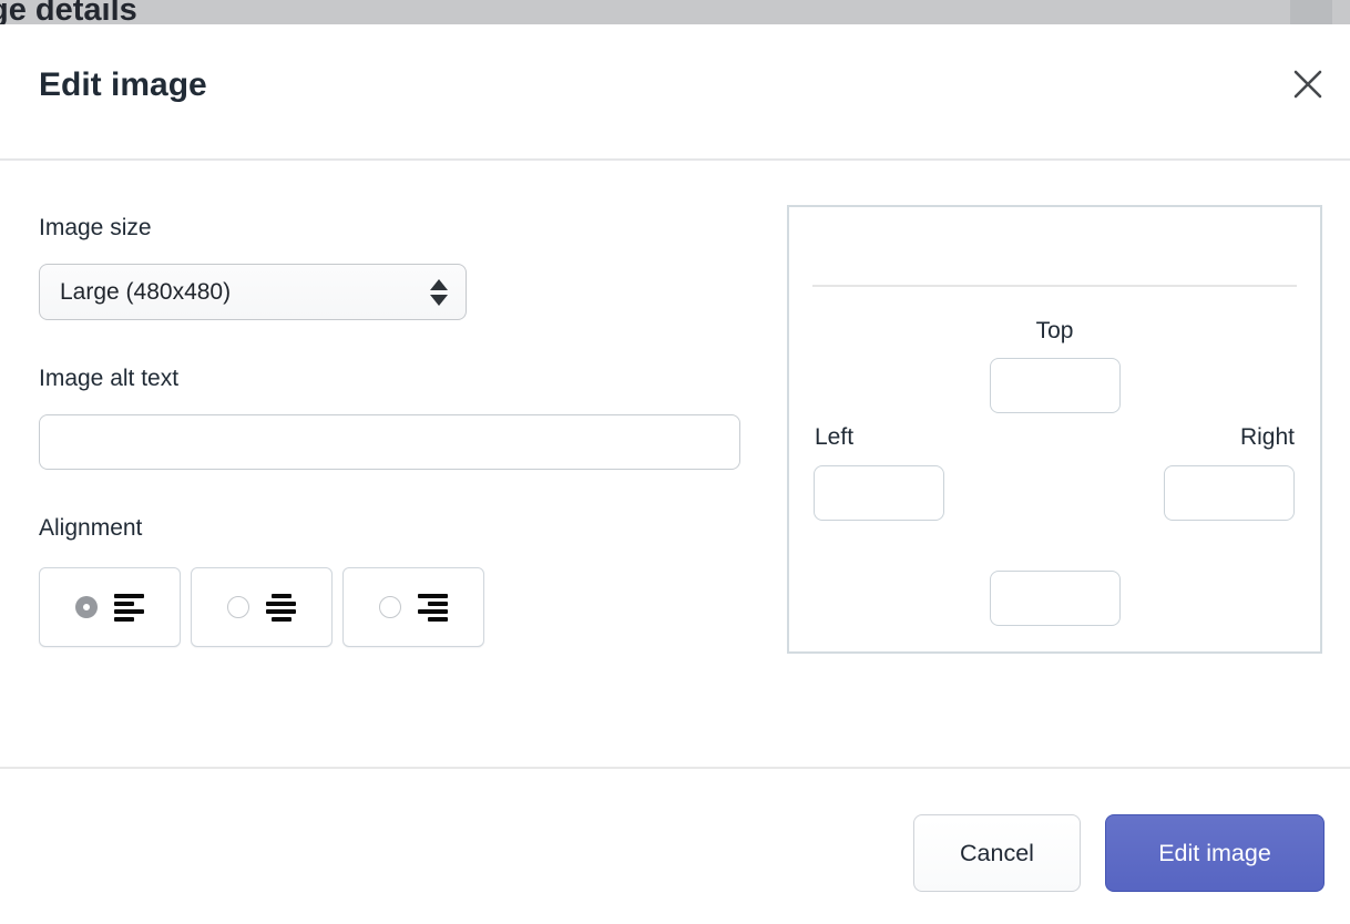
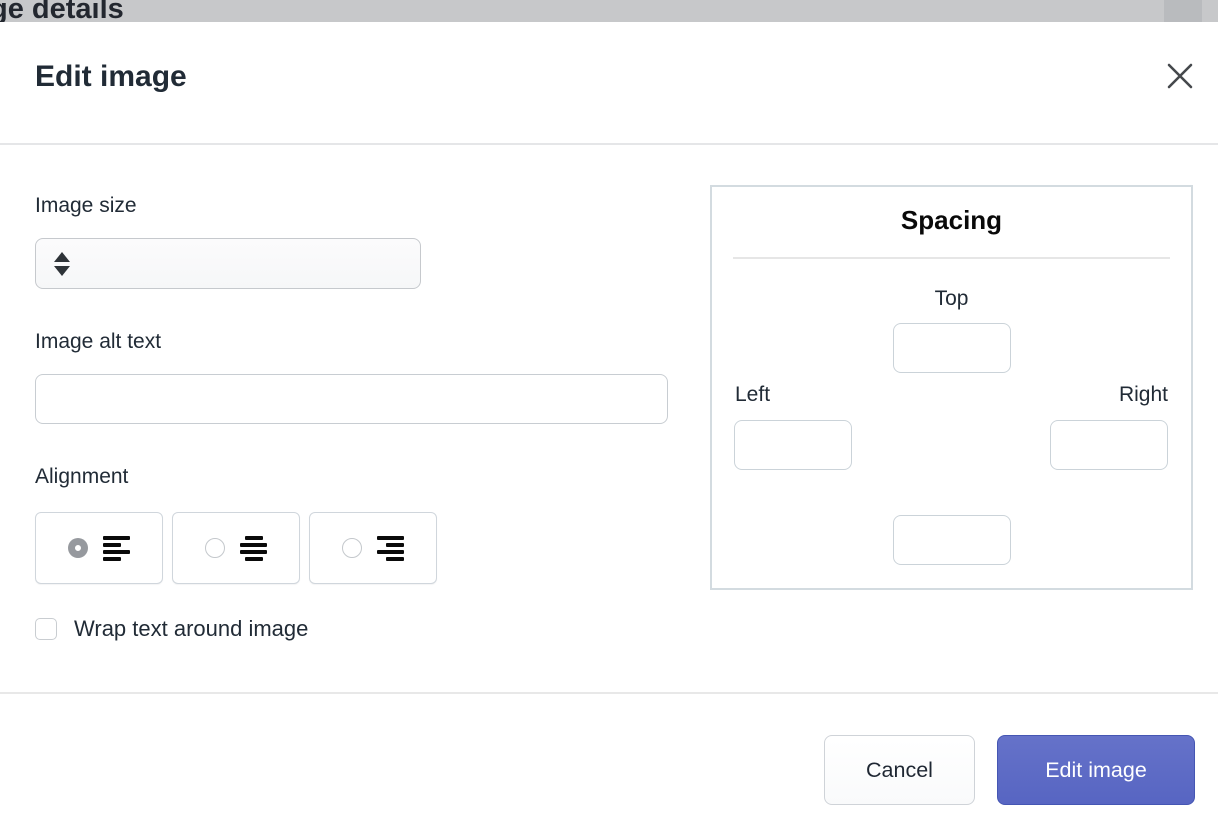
  e details
  Edit image
  Image size
- Large (480x480)
  Image alt text
  Alignment
+ Wrap text around image
+ Spacing
  Top
  Left
  Right
  Cancel
  Edit image
